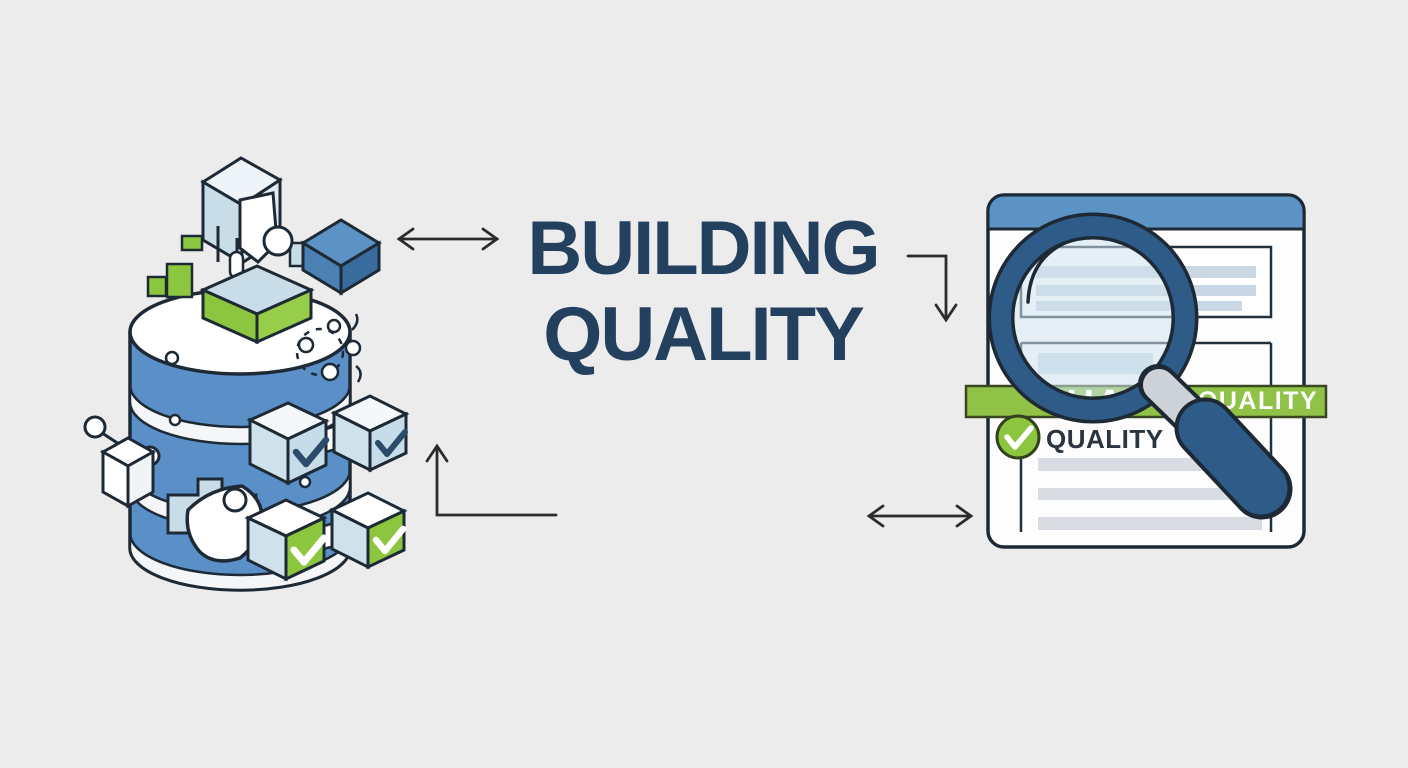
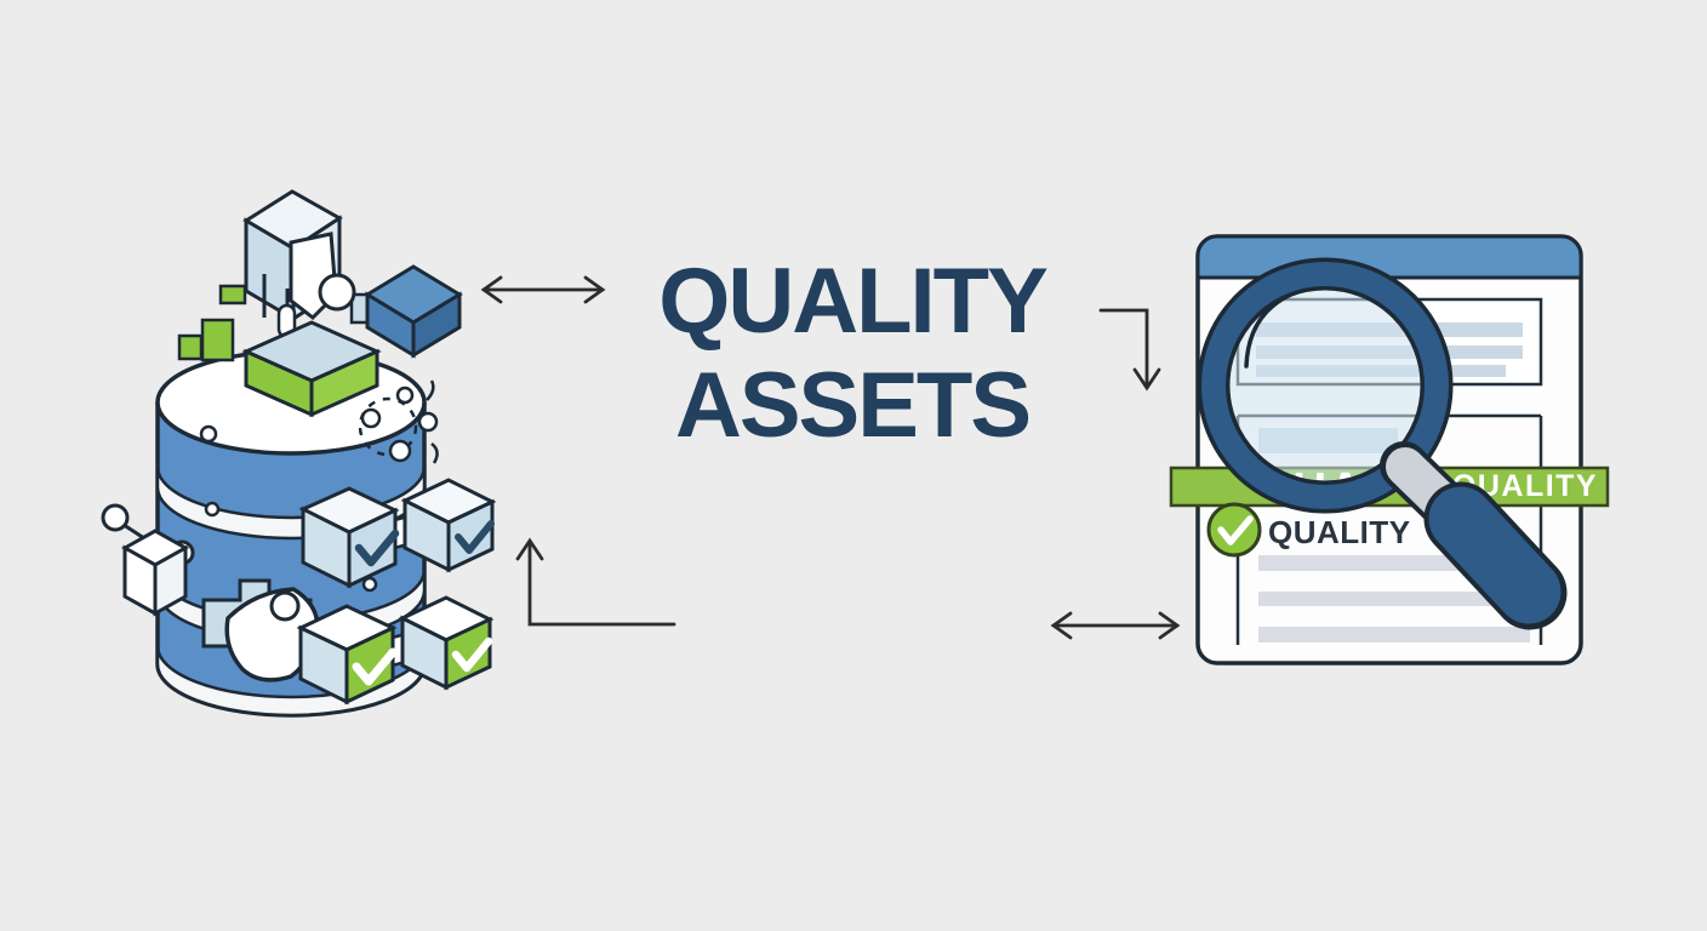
- BUILDING
  QUALITY
+ ASSETS
  UALITY
  QUALITY
